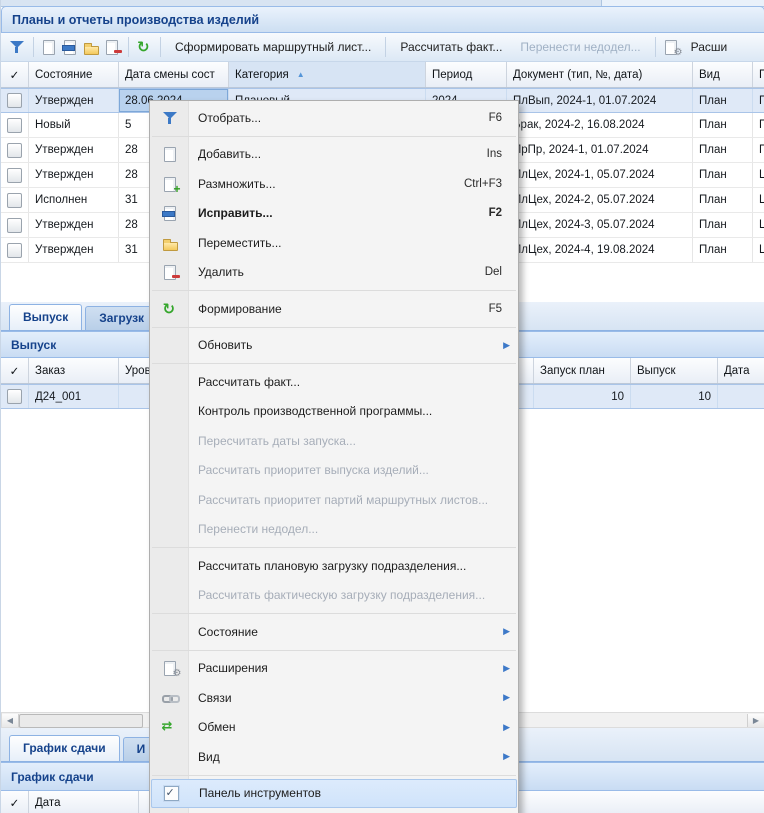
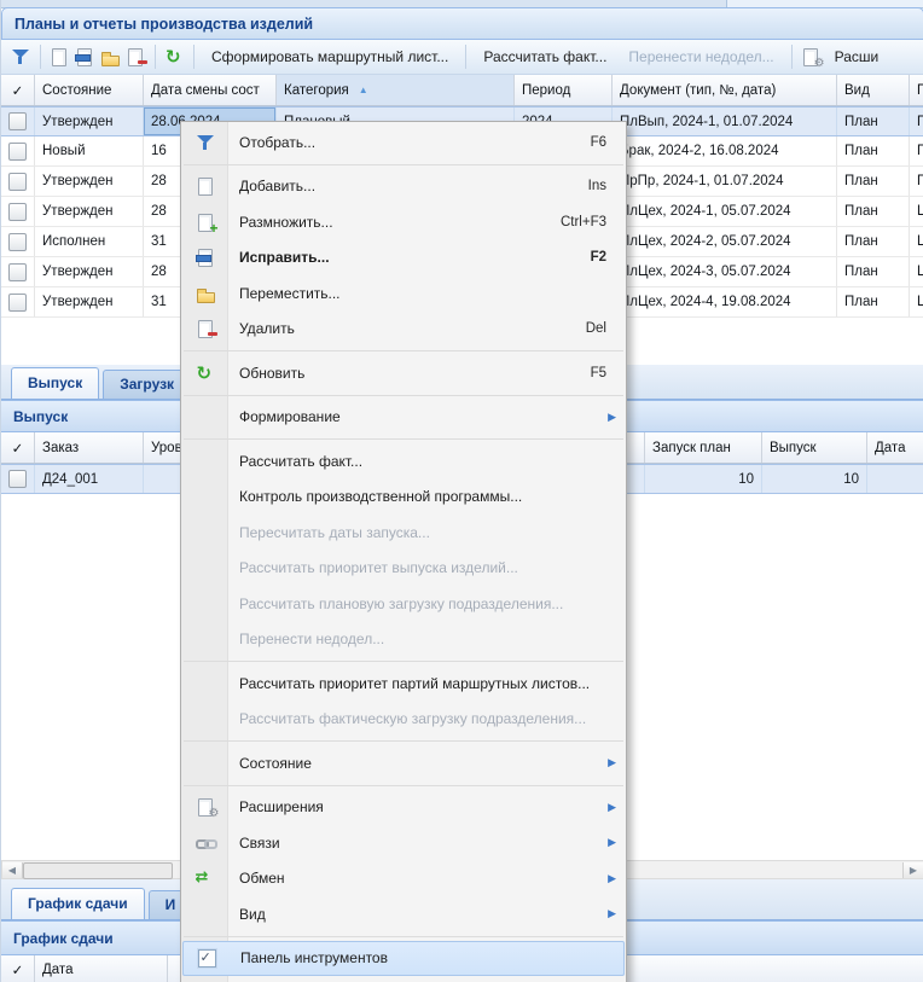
  Планы и отчеты производства изделий
  Сформировать маршрутный лист...
  Рассчитать факт...
  Перенести недодел...
  Расши
  ✓
  Состояние
  Дата смены сост
  Категория
  ▲
  Период
  Документ (тип, №, дата)
  Вид
  Утвержден
  лВып, 2024-1, 01.07.2024
  План
  Новый
- 5
+ 16
  рак, 2024-2, 16.08.2024
  План
  Утвержден
  28
  рПр, 2024-1, 01.07.2024
  План
  Утвержден
  28
  лЦех, 2024-1, 05.07.2024
  План
  Исполнен
  31
  лЦех, 2024-2, 05.07.2024
  План
  Утвержден
  28
  лЦех, 2024-3, 05.07.2024
  План
  Утвержден
  31
  лЦех, 2024-4, 19.08.2024
  План
  Выпуск
  Загрузк
  Выпуск
  ✓
  Заказ
  Уров
  Запуск план
  Выпуск
  Дата
  Д24_001
  10
  10
  ◀
  ▶
  График сдачи
  И
  График сдачи
  ✓
  Дата
  Отобрать...
  F6
  Добавить...
  Ins
  Размножить...
  Ctrl+F3
  Исправить...
  F2
  Переместить...
  Удалить
  Del
- Формирование
+ Обновить
  F5
- Обновить
+ Формирование
  ▶
  Рассчитать факт...
  Контроль производственной программы...
  Пересчитать даты запуска...
  Рассчитать приоритет выпуска изделий...
- Рассчитать приоритет партий маршрутных листов...
+ Рассчитать плановую загрузку подразделения...
  Перенести недодел...
- Рассчитать плановую загрузку подразделения...
+ Рассчитать приоритет партий маршрутных листов...
  Рассчитать фактическую загрузку подразделения...
  Состояние
  ▶
  Расширения
  ▶
  Связи
  ▶
  Обмен
  ▶
  Вид
  ▶
  Панель инструментов
